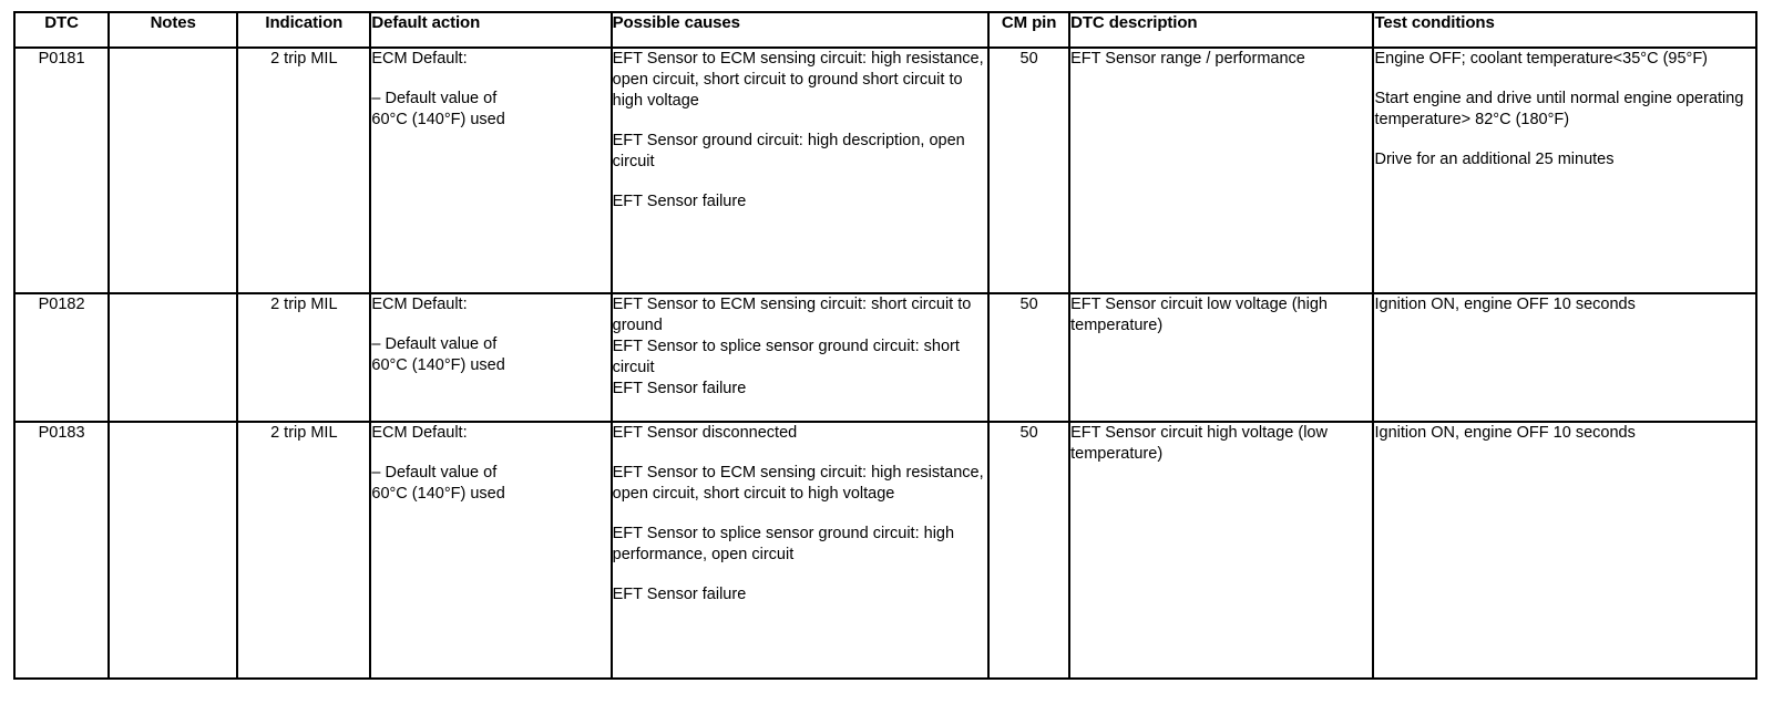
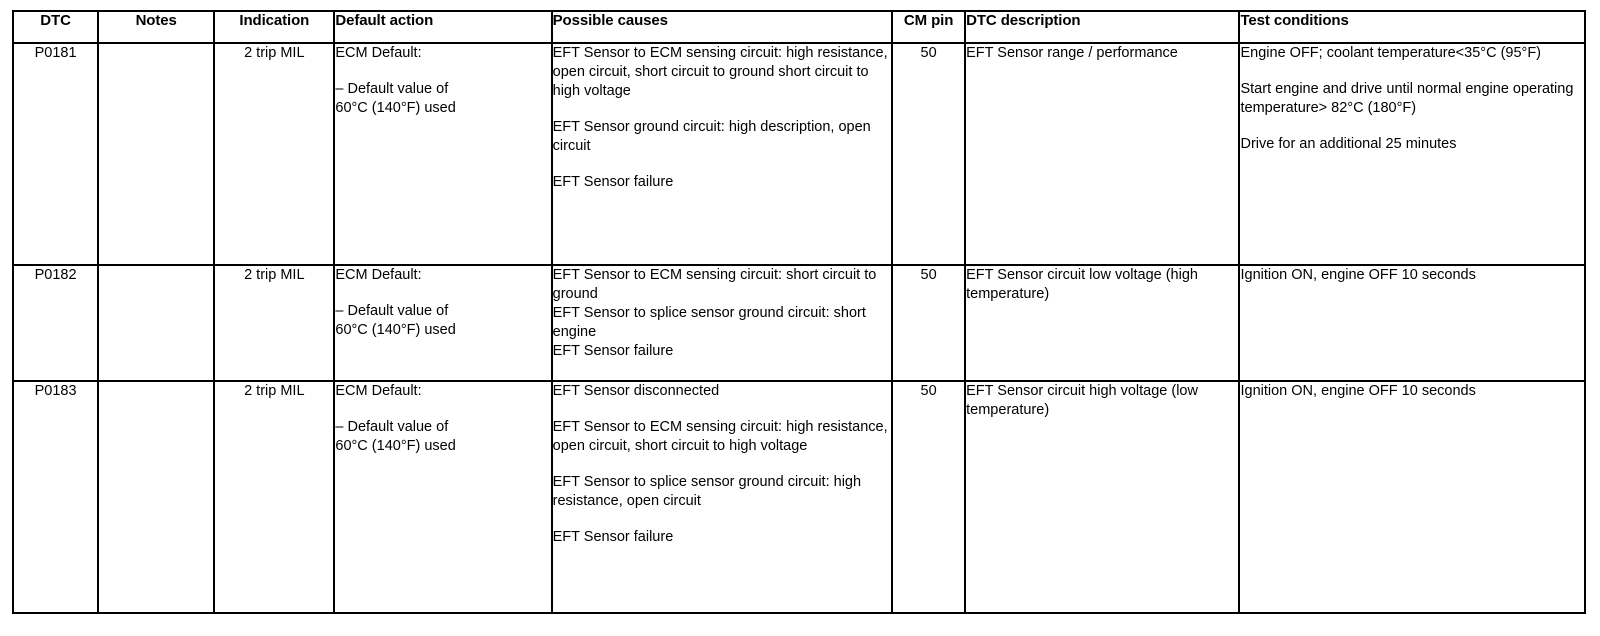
  DTC	Notes	Indication	Default action	Possible causes	CM pin	DTC description	Test conditions
  P0181		2 trip MIL	ECM Default: – Default value of 60°C (140°F) used	EFT Sensor to ECM sensing circuit: high resistance, open circuit, short circuit to ground short circuit to high voltage EFT Sensor ground circuit: high description, open circuit EFT Sensor failure	50	EFT Sensor range / performance	Engine OFF; coolant temperature<35°C (95°F) Start engine and drive until normal engine operating temperature> 82°C (180°F) Drive for an additional 25 minutes
- P0182		2 trip MIL	ECM Default: – Default value of 60°C (140°F) used	EFT Sensor to ECM sensing circuit: short circuit to ground EFT Sensor to splice sensor ground circuit: short circuit EFT Sensor failure	50	EFT Sensor circuit low voltage (high temperature)	Ignition ON, engine OFF 10 seconds
+ P0182		2 trip MIL	ECM Default: – Default value of 60°C (140°F) used	EFT Sensor to ECM sensing circuit: short circuit to ground EFT Sensor to splice sensor ground circuit: short engine EFT Sensor failure	50	EFT Sensor circuit low voltage (high temperature)	Ignition ON, engine OFF 10 seconds
- P0183		2 trip MIL	ECM Default: – Default value of 60°C (140°F) used	EFT Sensor disconnected EFT Sensor to ECM sensing circuit: high resistance, open circuit, short circuit to high voltage EFT Sensor to splice sensor ground circuit: high performance, open circuit EFT Sensor failure	50	EFT Sensor circuit high voltage (low temperature)	Ignition ON, engine OFF 10 seconds
+ P0183		2 trip MIL	ECM Default: – Default value of 60°C (140°F) used	EFT Sensor disconnected EFT Sensor to ECM sensing circuit: high resistance, open circuit, short circuit to high voltage EFT Sensor to splice sensor ground circuit: high resistance, open circuit EFT Sensor failure	50	EFT Sensor circuit high voltage (low temperature)	Ignition ON, engine OFF 10 seconds
